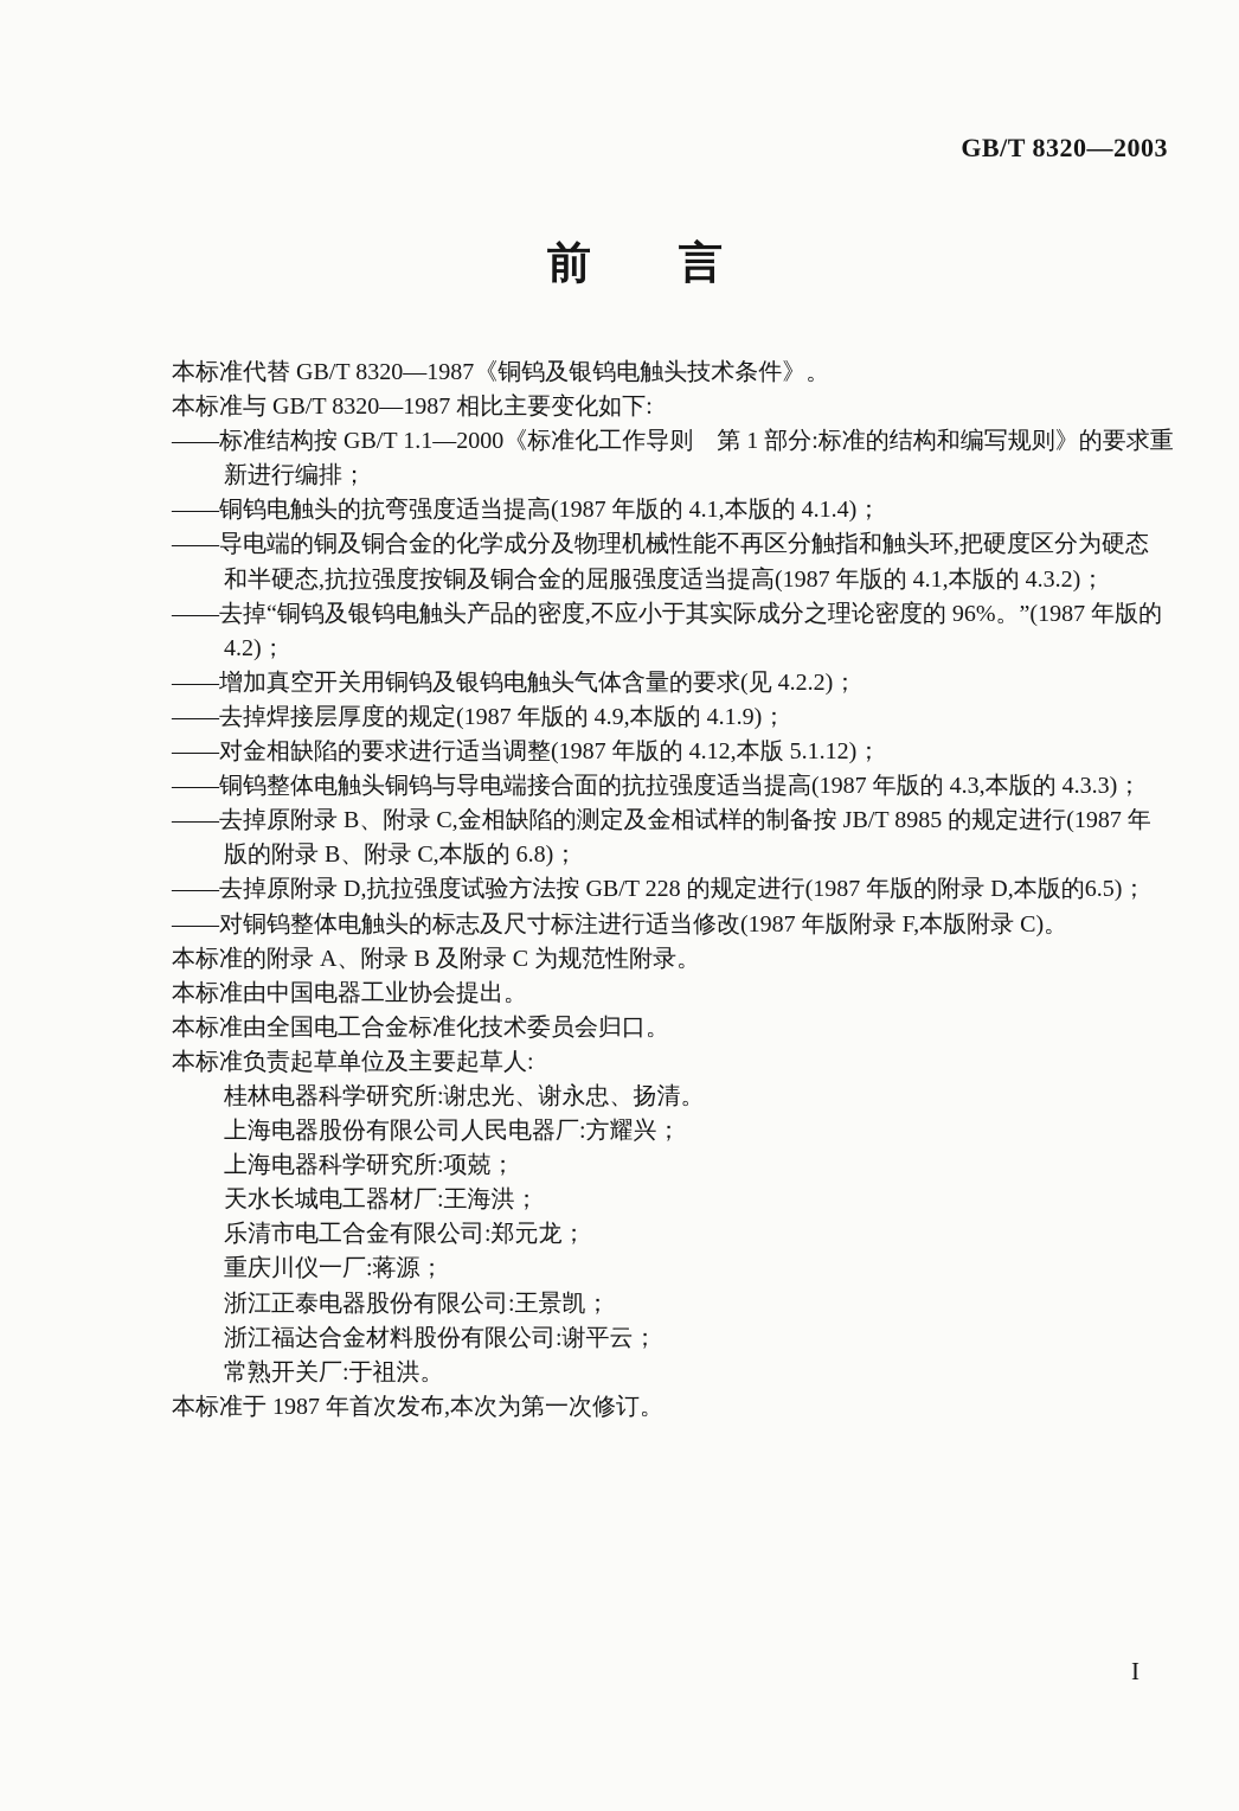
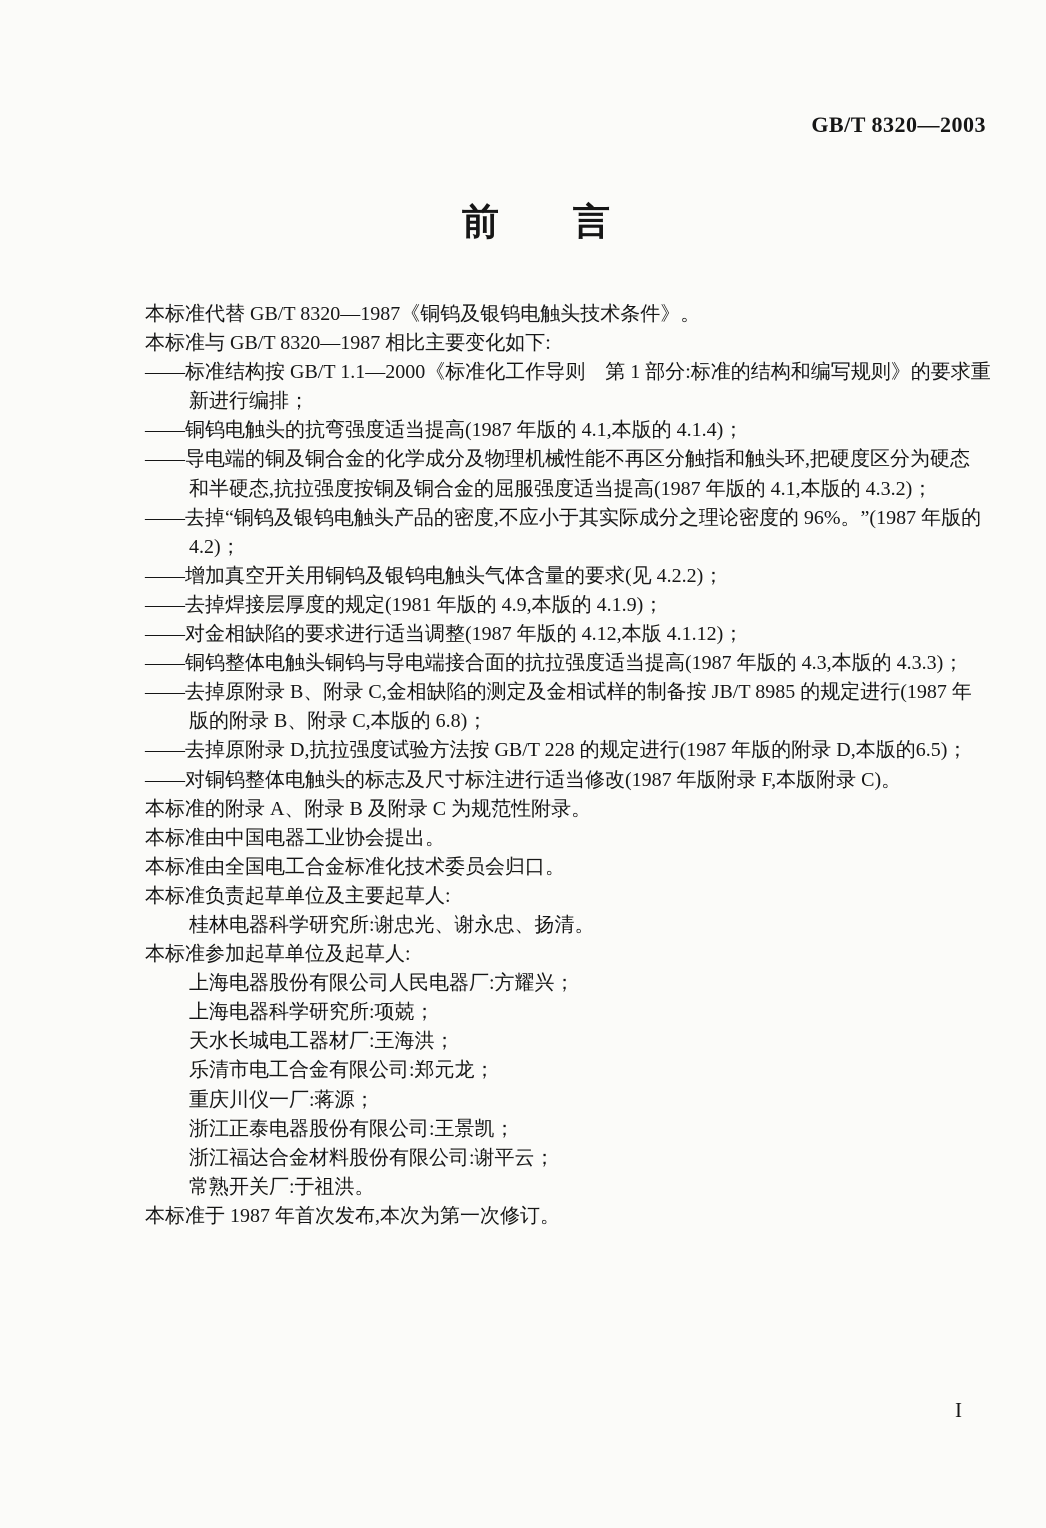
  GB/T 8320—2003
  前 言
  本标准代替 GB/T 8320—1987《铜钨及银钨电触头技术条件》。
  本标准与 GB/T 8320—1987 相比主要变化如下:
  ——标准结构按 GB/T 1.1—2000《标准化工作导则 第 1 部分:标准的结构和编写规则》的要求重
  新进行编排；
  ——铜钨电触头的抗弯强度适当提高(1987 年版的 4.1,本版的 4.1.4)；
  ——导电端的铜及铜合金的化学成分及物理机械性能不再区分触指和触头环,把硬度区分为硬态
  和半硬态,抗拉强度按铜及铜合金的屈服强度适当提高(1987 年版的 4.1,本版的 4.3.2)；
  ——去掉“铜钨及银钨电触头产品的密度,不应小于其实际成分之理论密度的 96%。”(1987 年版的
  4.2)；
  ——增加真空开关用铜钨及银钨电触头气体含量的要求(见 4.2.2)；
- ——去掉焊接层厚度的规定(1987 年版的 4.9,本版的 4.1.9)；
+ ——去掉焊接层厚度的规定(1981 年版的 4.9,本版的 4.1.9)；
- ——对金相缺陷的要求进行适当调整(1987 年版的 4.12,本版 5.1.12)；
+ ——对金相缺陷的要求进行适当调整(1987 年版的 4.12,本版 4.1.12)；
  ——铜钨整体电触头铜钨与导电端接合面的抗拉强度适当提高(1987 年版的 4.3,本版的 4.3.3)；
  ——去掉原附录 B、附录 C,金相缺陷的测定及金相试样的制备按 JB/T 8985 的规定进行(1987 年
  版的附录 B、附录 C,本版的 6.8)；
  ——去掉原附录 D,抗拉强度试验方法按 GB/T 228 的规定进行(1987 年版的附录 D,本版的6.5)；
  ——对铜钨整体电触头的标志及尺寸标注进行适当修改(1987 年版附录 F,本版附录 C)。
  本标准的附录 A、附录 B 及附录 C 为规范性附录。
  本标准由中国电器工业协会提出。
  本标准由全国电工合金标准化技术委员会归口。
  本标准负责起草单位及主要起草人:
  桂林电器科学研究所:谢忠光、谢永忠、扬清。
+ 本标准参加起草单位及起草人:
  上海电器股份有限公司人民电器厂:方耀兴；
  上海电器科学研究所:项兢；
  天水长城电工器材厂:王海洪；
  乐清市电工合金有限公司:郑元龙；
  重庆川仪一厂:蒋源；
  浙江正泰电器股份有限公司:王景凯；
  浙江福达合金材料股份有限公司:谢平云；
  常熟开关厂:于祖洪。
  本标准于 1987 年首次发布,本次为第一次修订。
  I
